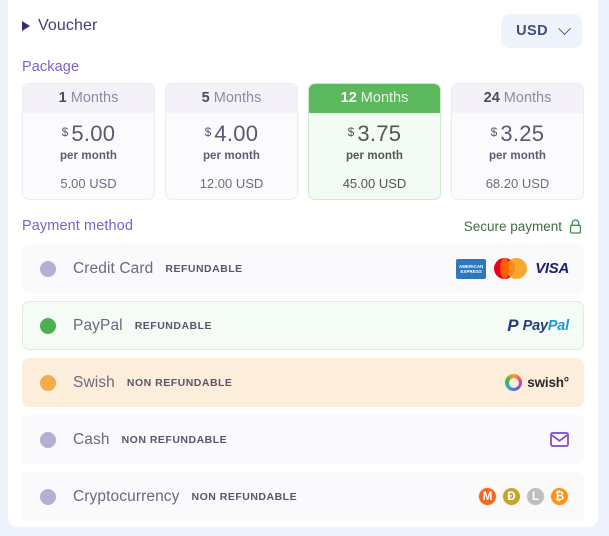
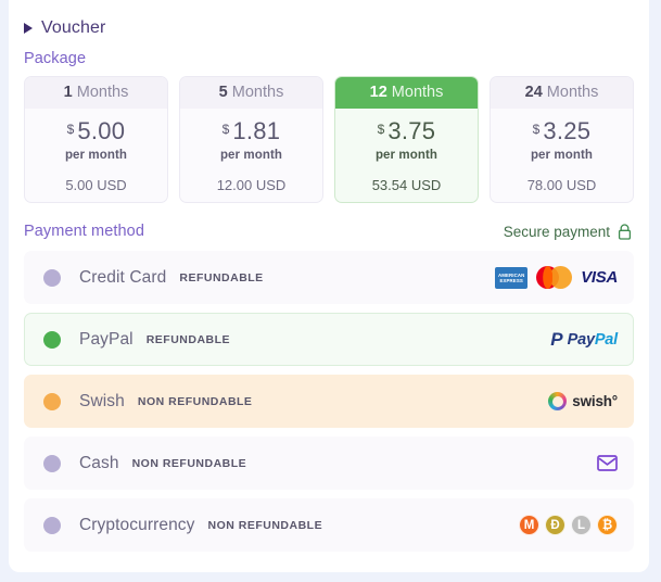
  Voucher
- USD
  Package
  1 Months
  $
  5.00
  per month
  5.00 USD
  5 Months
  $
- 4.00
+ 1.81
  per month
  12.00 USD
  12 Months
  $
  3.75
  per month
- 45.00 USD
+ 53.54 USD
  24 Months
  $
  3.25
  per month
- 68.20 USD
+ 78.00 USD
  Payment method
  Secure payment
  Credit Card
  REFUNDABLE
  VISA
  PayPal
  REFUNDABLE
  P
  Pay
  Pal
  Swish
  NON REFUNDABLE
  swish°
  Cash
  NON REFUNDABLE
  Cryptocurrency
  NON REFUNDABLE
  M
  Ð
  L
  ₿
